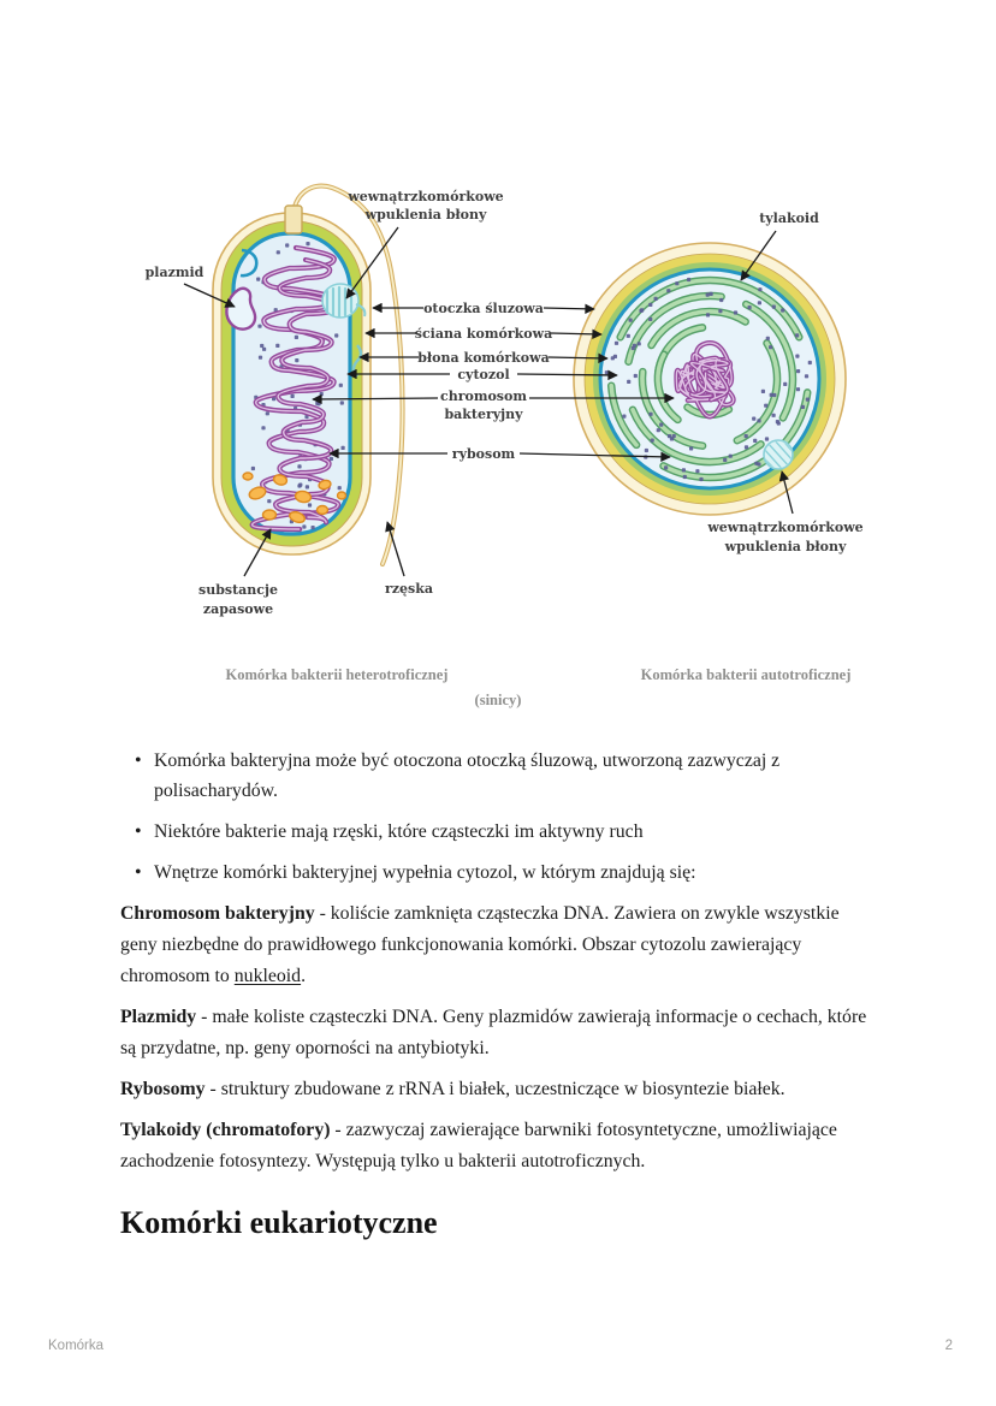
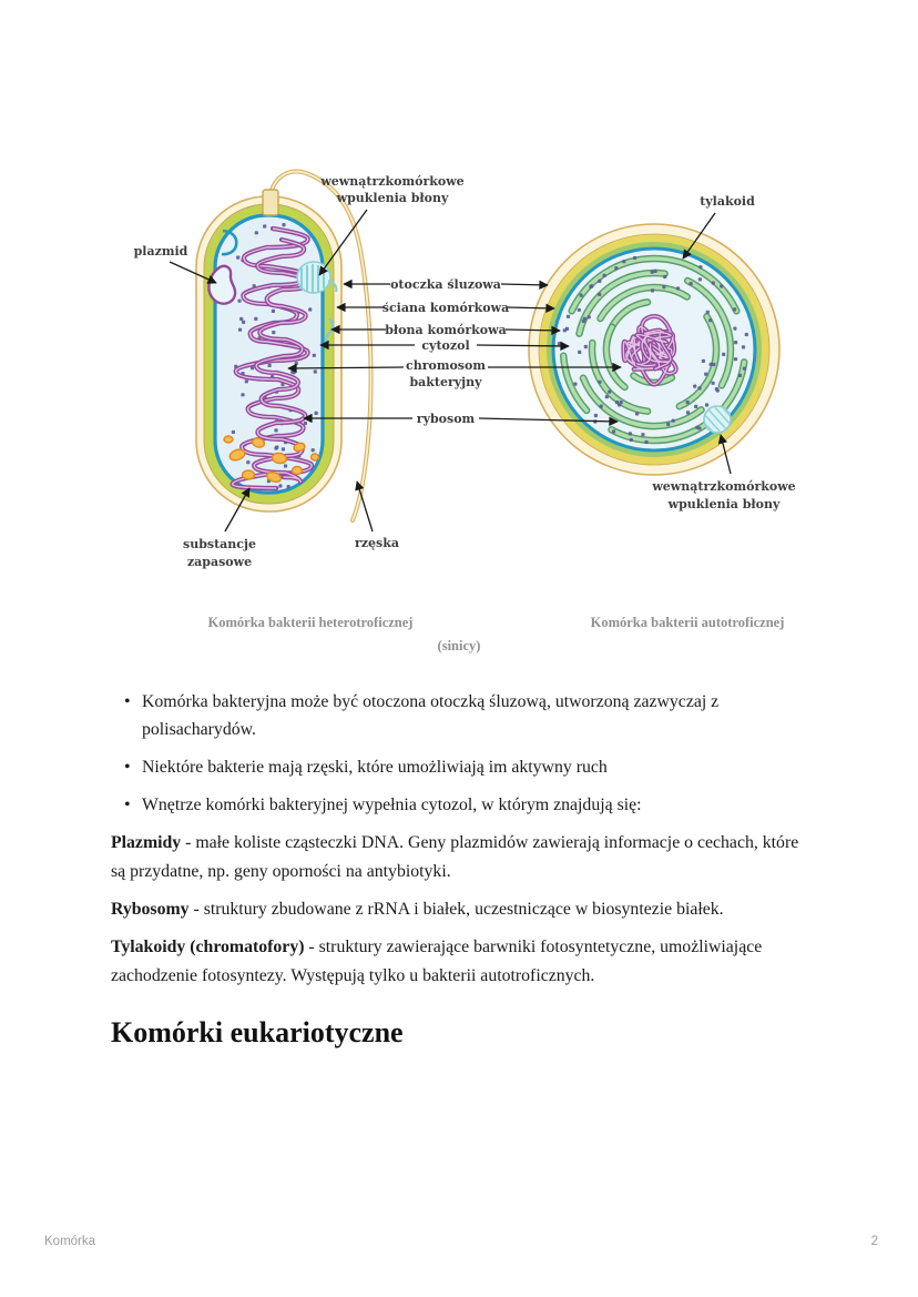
  wewnątrzkomórkowe
  wpuklenia błony
  plazmid
  tylakoid
  otoczka śluzowa
  ściana komórkowa
  błona komórkowa
  cytozol
  chromosom
  bakteryjny
  rybosom
  substancje
  zapasowe
  rzęska
  wewnątrzkomórkowe
  wpuklenia błony
  Komórka bakterii heterotroficznej
  Komórka bakterii autotroficznej
  (sinicy)
  Komórka bakteryjna może być otoczona otoczką śluzową, utworzoną zazwyczaj z polisacharydów.
- Niektóre bakterie mają rzęski, które cząsteczki im aktywny ruch
+ Niektóre bakterie mają rzęski, które umożliwiają im aktywny ruch
  Wnętrze komórki bakteryjnej wypełnia cytozol, w którym znajdują się:
- Chromosom bakteryjny - koliście zamknięta cząsteczka DNA. Zawiera on zwykle wszystkie geny niezbędne do prawidłowego funkcjonowania komórki. Obszar cytozolu zawierający chromosom to nukleoid.
  Plazmidy - małe koliste cząsteczki DNA. Geny plazmidów zawierają informacje o cechach, które są przydatne, np. geny oporności na antybiotyki.
  Rybosomy - struktury zbudowane z rRNA i białek, uczestniczące w biosyntezie białek.
- Tylakoidy (chromatofory) - zazwyczaj zawierające barwniki fotosyntetyczne, umożliwiające zachodzenie fotosyntezy. Występują tylko u bakterii autotroficznych.
+ Tylakoidy (chromatofory) - struktury zawierające barwniki fotosyntetyczne, umożliwiające zachodzenie fotosyntezy. Występują tylko u bakterii autotroficznych.
  Komórki eukariotyczne
  Komórka
  2
